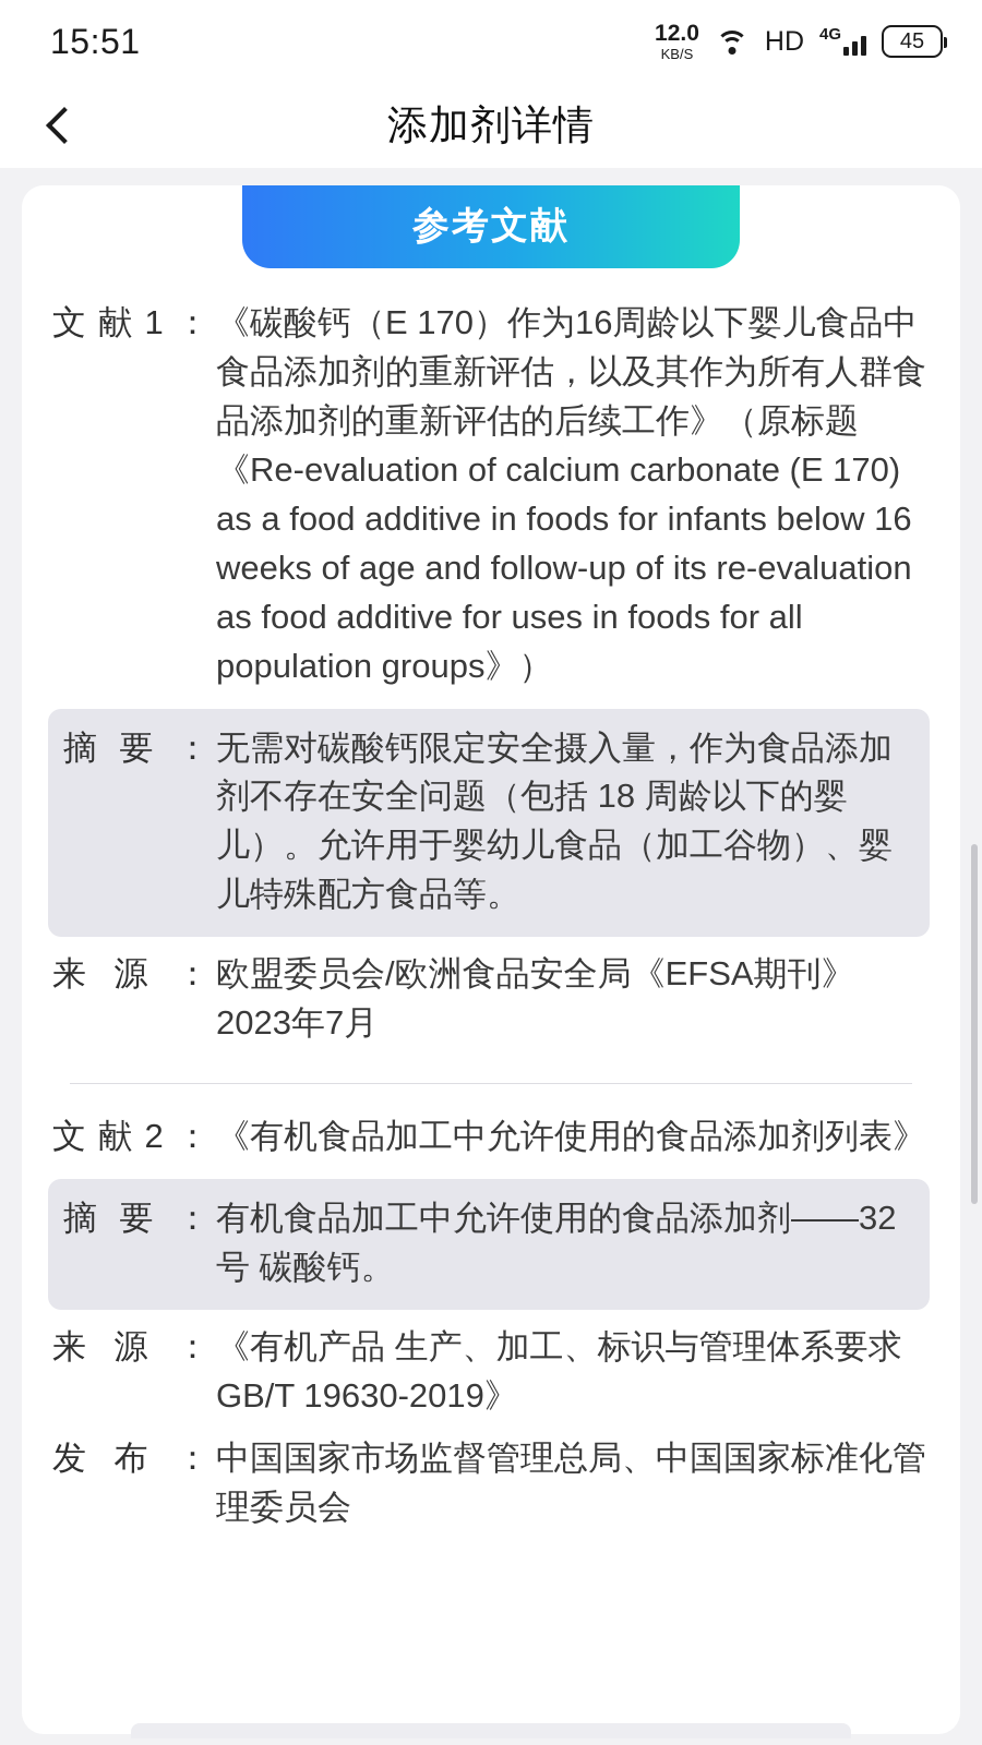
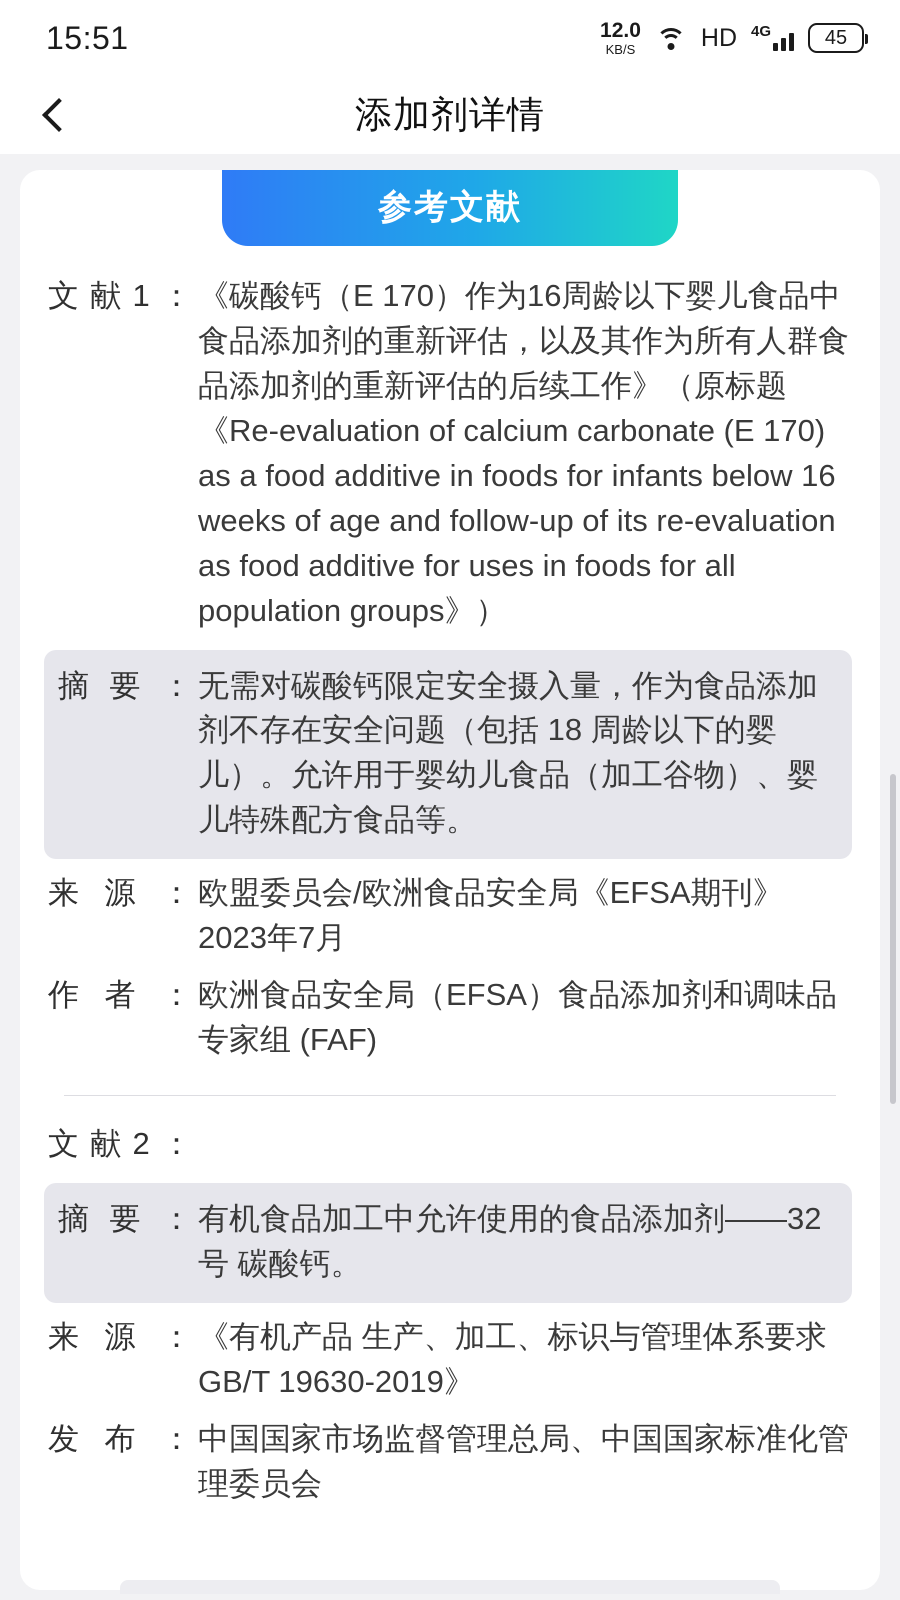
  15:51
  12.0
  KB/S
  HD
  4G
  45
  添加剂详情
  参考文献
  文献1：
  《碳酸钙（E 170）作为16周龄以下婴儿食品中食品添加剂的重新评估，以及其作为所有人群食品添加剂的重新评估的后续工作》（原标题《Re-evaluation of calcium carbonate (E 170) as a food additive in foods for infants below 16 weeks of age and follow-up of its re-evaluation as food additive for uses in foods for all population groups》）
  摘要：
  无需对碳酸钙限定安全摄入量，作为食品添加剂不存在安全问题（包括 18 周龄以下的婴儿）。允许用于婴幼儿食品（加工谷物）、婴儿特殊配方食品等。
  来源：
  欧盟委员会/欧洲食品安全局《EFSA期刊》2023年7月
+ 作者：
+ 欧洲食品安全局（EFSA）食品添加剂和调味品专家组 (FAF)
  文献2：
- 《有机食品加工中允许使用的食品添加剂列表》
  摘要：
  有机食品加工中允许使用的食品添加剂——32号 碳酸钙。
  来源：
  《有机产品 生产、加工、标识与管理体系要求 GB/T 19630-2019》
  发布：
  中国国家市场监督管理总局、中国国家标准化管理委员会
